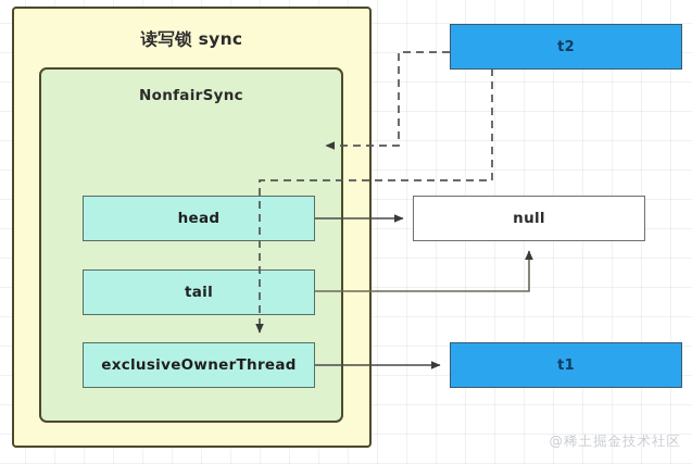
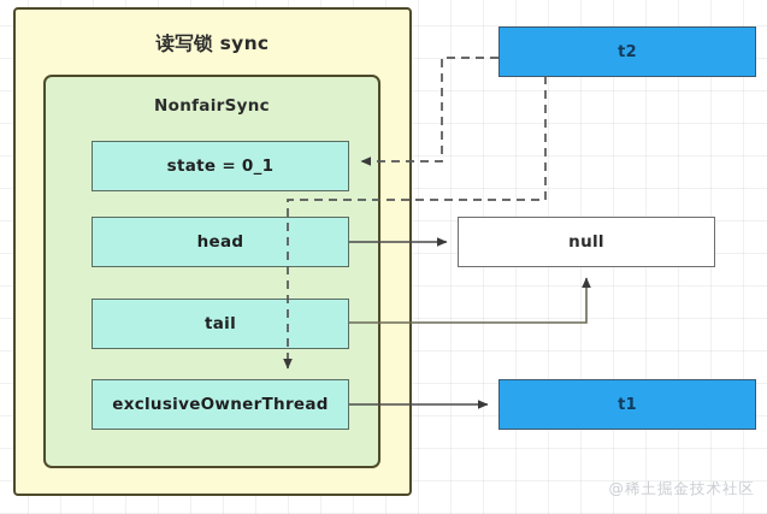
  读写锁 sync
  NonfairSync
+ state = 0_1
  head
  tail
  exclusiveOwnerThread
  null
  t2
  t1
  @稀土掘金技术社区
